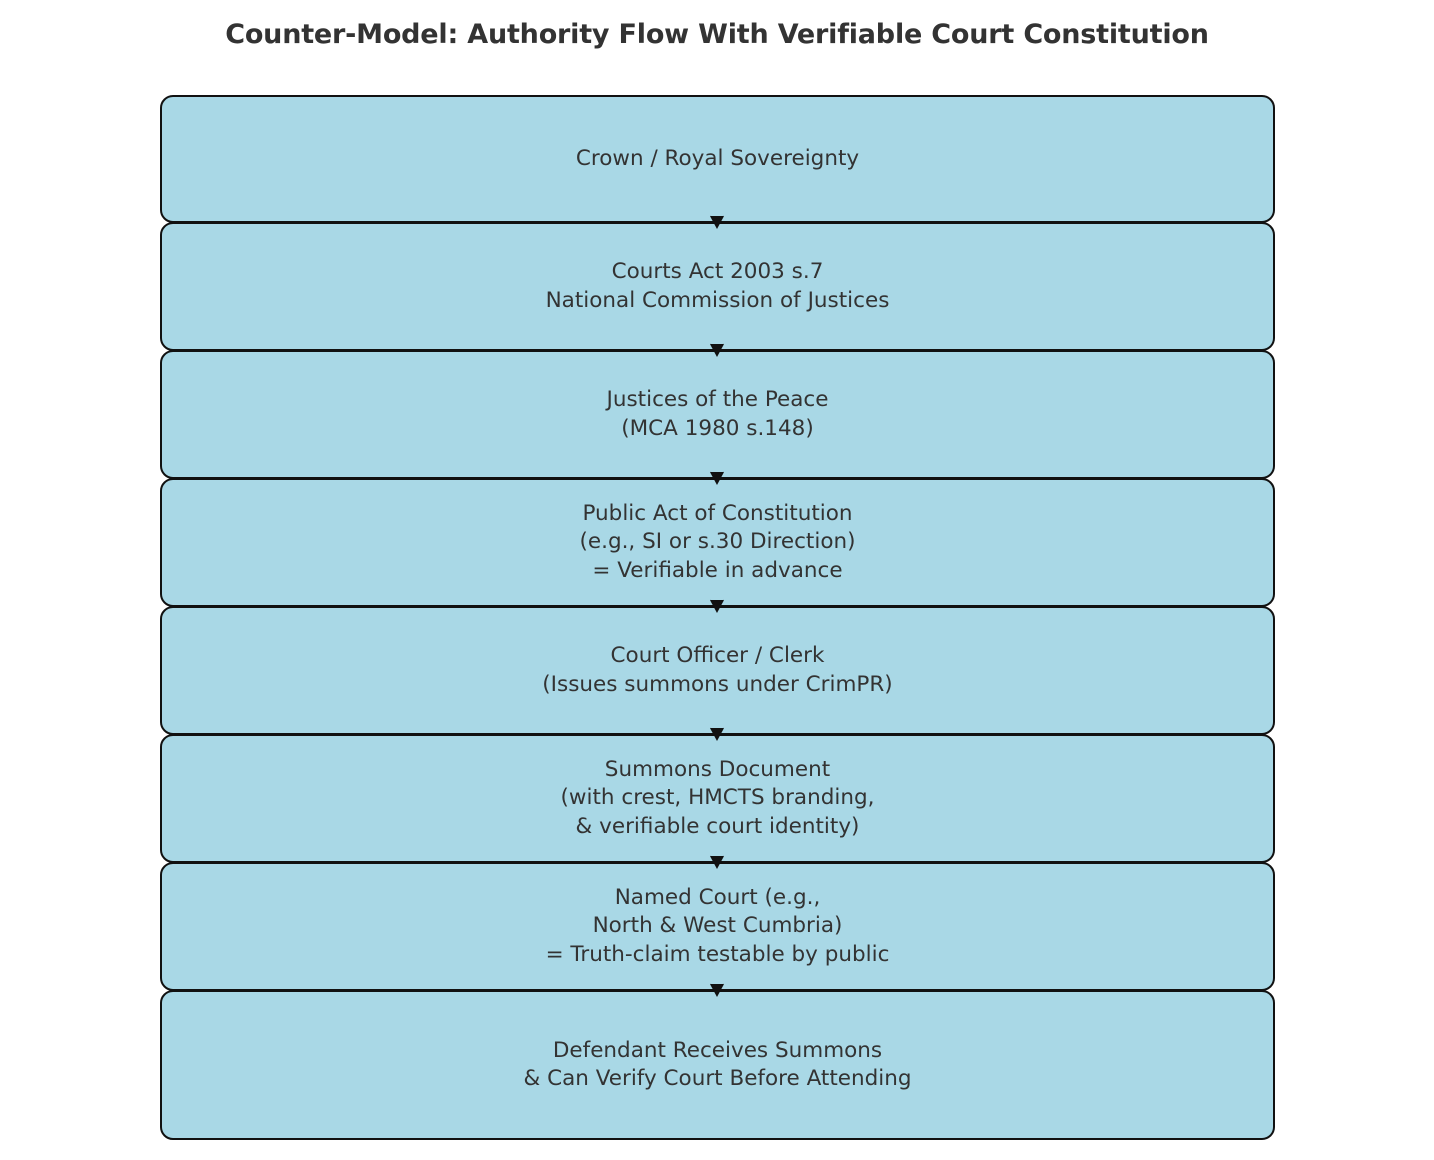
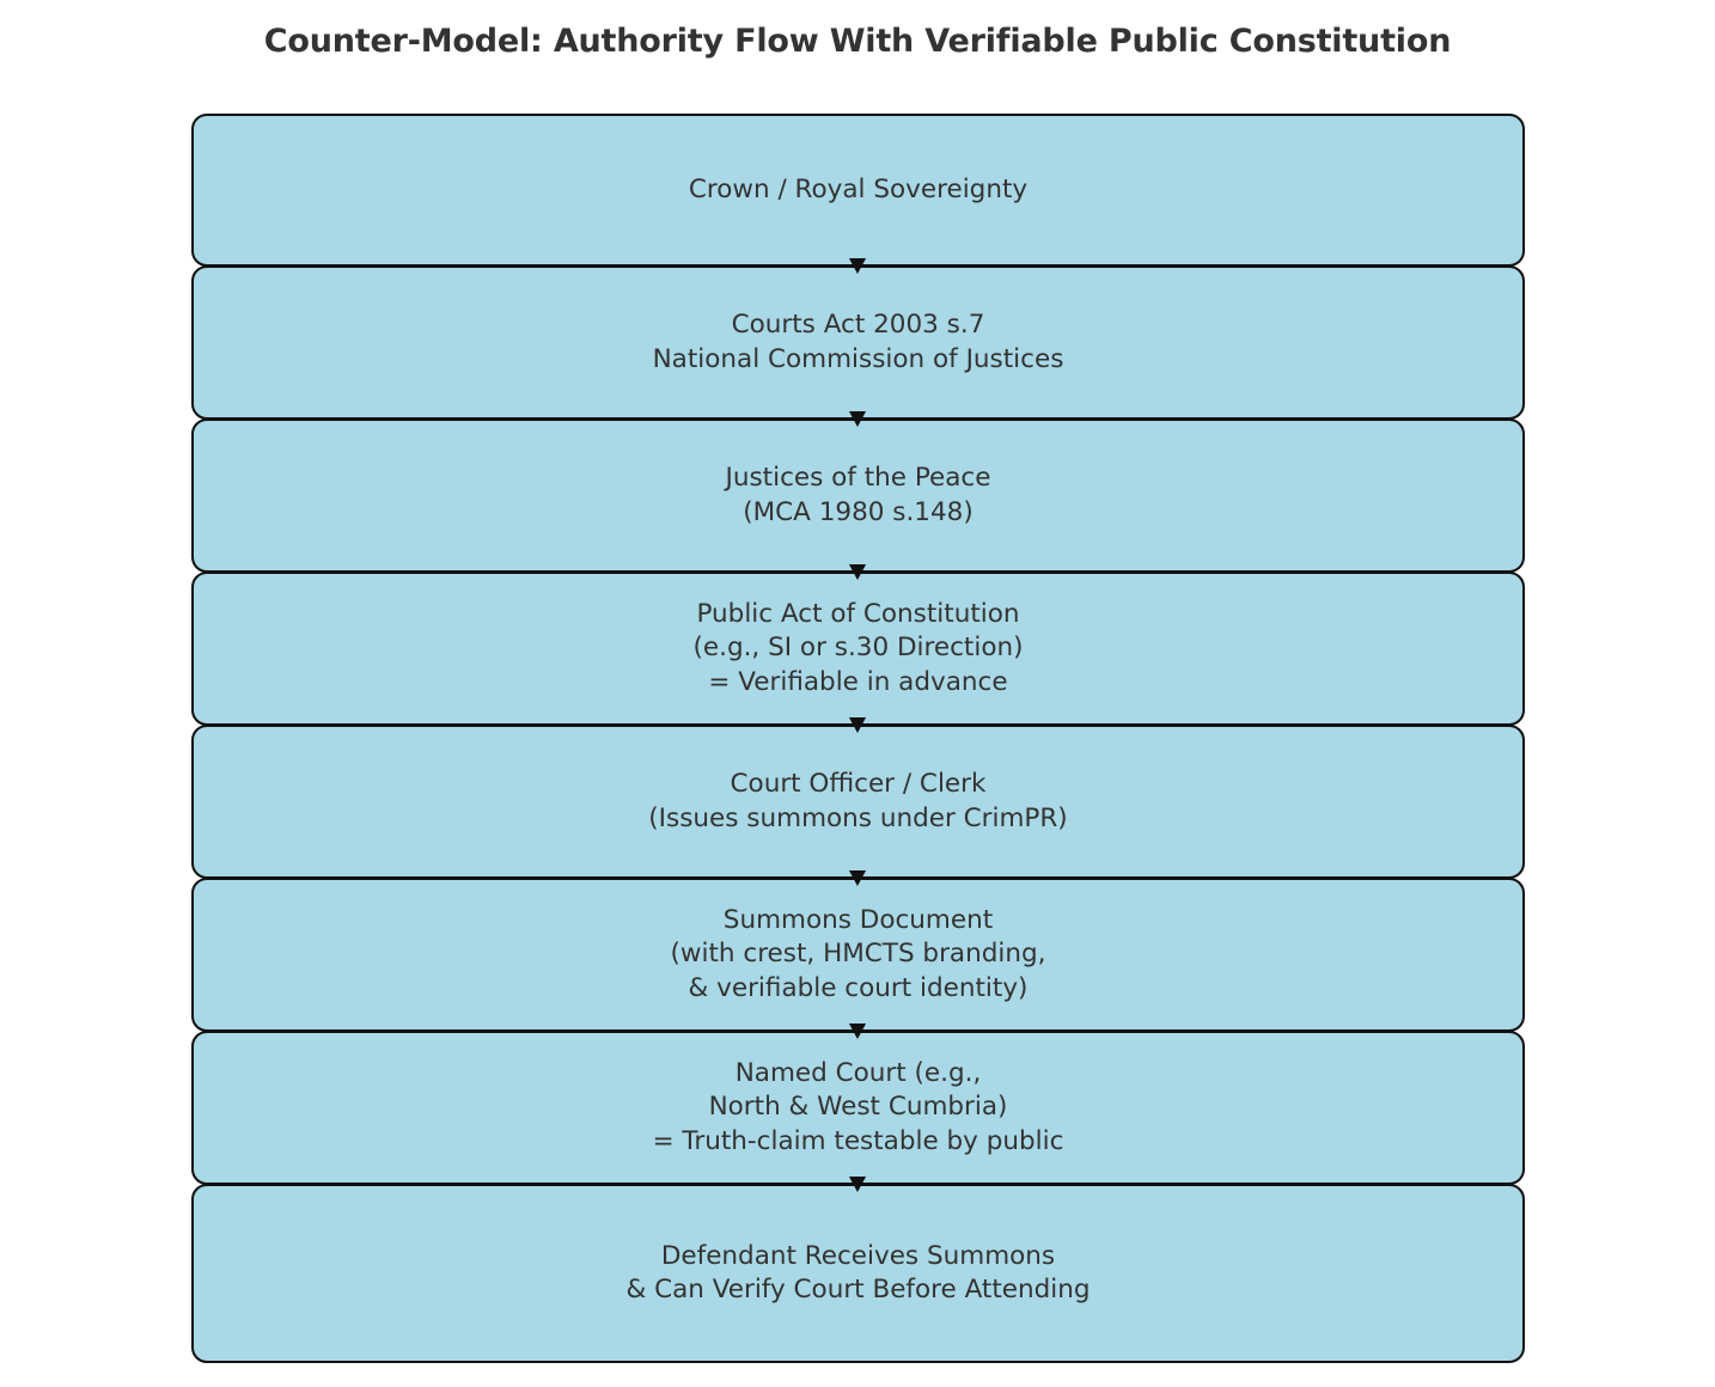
- Counter-Model: Authority Flow With Verifiable Court Constitution
+ Counter-Model: Authority Flow With Verifiable Public Constitution
  Crown / Royal Sovereignty
  Courts Act 2003 s.7
  National Commission of Justices
  Justices of the Peace
  (MCA 1980 s.148)
  Public Act of Constitution
  (e.g., SI or s.30 Direction)
  = Verifiable in advance
  Court Officer / Clerk
  (Issues summons under CrimPR)
  Summons Document
  (with crest, HMCTS branding,
  & verifiable court identity)
  Named Court (e.g.,
  North & West Cumbria)
  = Truth-claim testable by public
  Defendant Receives Summons
  & Can Verify Court Before Attending
